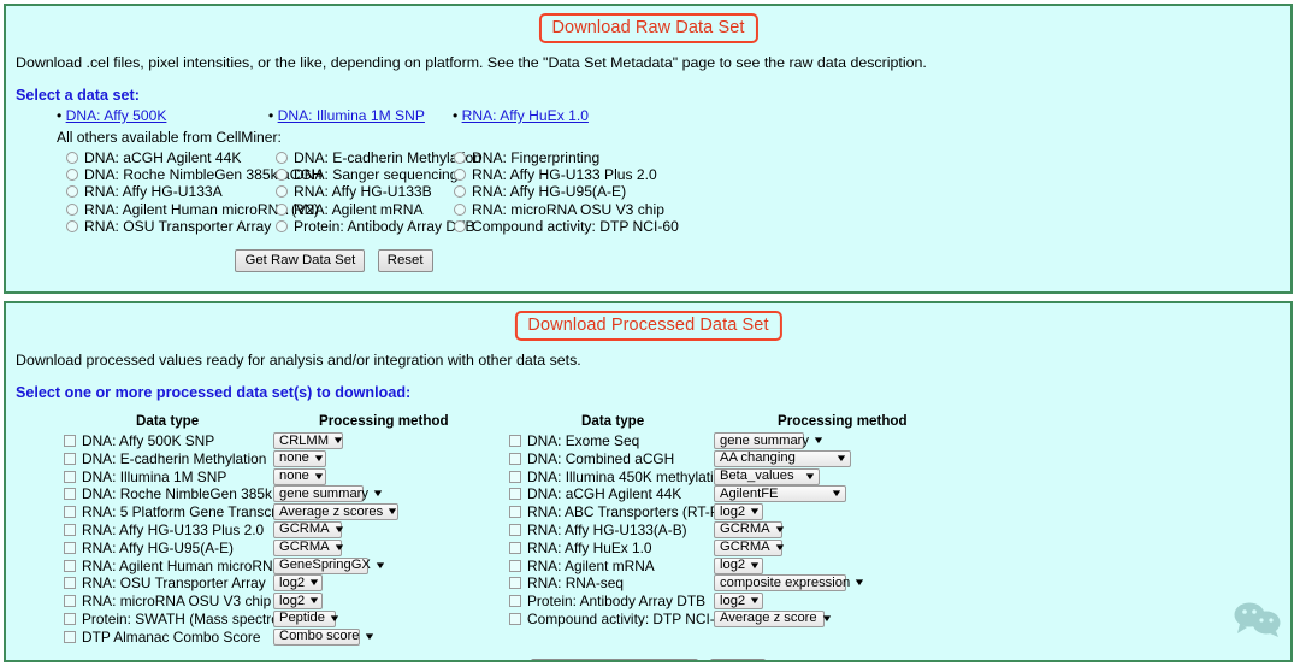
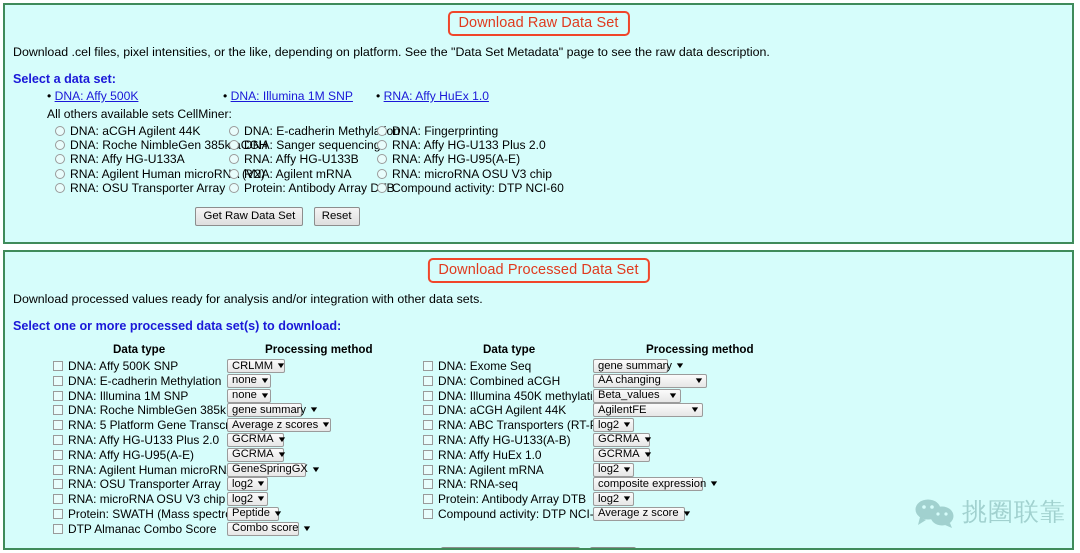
  Download Raw Data Set
  Download .cel files, pixel intensities, or the like, depending on platform. See the "Data Set Metadata" page to see the raw data description.
  Select a data set:
  • DNA: Affy 500K
  • DNA: Illumina 1M SNP
  • RNA: Affy HuEx 1.0
- All others available from CellMiner:
+ All others available sets CellMiner:
  DNA: aCGH Agilent 44K
  DNA: E-cadherin Methylon
  DNA: Fingerprinting
  DNA: Roche NimbleGen 385kCGH
  DNA: Sanger sequencin
  RNA: Affy HG-U133 Plus 2.0
  RNA: Affy HG-U133A
  RNA: Affy HG-U133B
  RNA: Affy HG-U95(A-E)
  RNA: Agilent Human microRN (V2)
  RNA: Agilent mRNA
  RNA: microRNA OSU V3 chip
  RNA: OSU Transporter Array
  Protein: Antibody Array DB
  Compound activity: DTP NCI-60
  Get Raw Data Set Reset
  Download Processed Data Set
  Download processed values ready for analysis and/or integration with other data sets.
  Select one or more processed data set(s) to download:
  Data type
  Processing method
  Data type
  Processing method
  DNA: Affy 500K SNP
  CRLMM
  ▼
  DNA: Exome Seq
  gene summary
  ▼
  DNA: E-cadherin Methylation
  none
  ▼
  DNA: Combined aCGH
  AA changing
  ▼
  DNA: Illumina 1M SNP
  none
  ▼
  DNA: Illumina 450K methylati
  Beta_values
  ▼
  DNA: Roche NimbleGen 385k
  gene summary
  ▼
  DNA: aCGH Agilent 44K
  AgilentFE
  ▼
  RNA: 5 Platform Gene Transc
  Average z scores
  ▼
  RNA: ABC Transporters (RT-
  log2
  ▼
  RNA: Affy HG-U133 Plus 2.0
  GCRMA
  ▼
  RNA: Affy HG-U133(A-B)
  GCRMA
  ▼
  RNA: Affy HG-U95(A-E)
  GCRMA
  ▼
  RNA: Affy HuEx 1.0
  GCRMA
  ▼
  RNA: Agilent Human microRN
  GeneSpringGX
  ▼
  RNA: Agilent mRNA
  log2
  ▼
  RNA: OSU Transporter Array
  log2
  ▼
  RNA: RNA-seq
  composite expression
  ▼
  RNA: microRNA OSU V3 chip
  log2
  ▼
  Protein: Antibody Array DTB
  log2
  ▼
  Protein: SWATH (Mass spectr
  Peptide
  ▼
  Compound activity: DTP NCI-
  Average z score
  ▼
  DTP Almanac Combo Score
  Combo score
  ▼
+ 挑圈联靠
